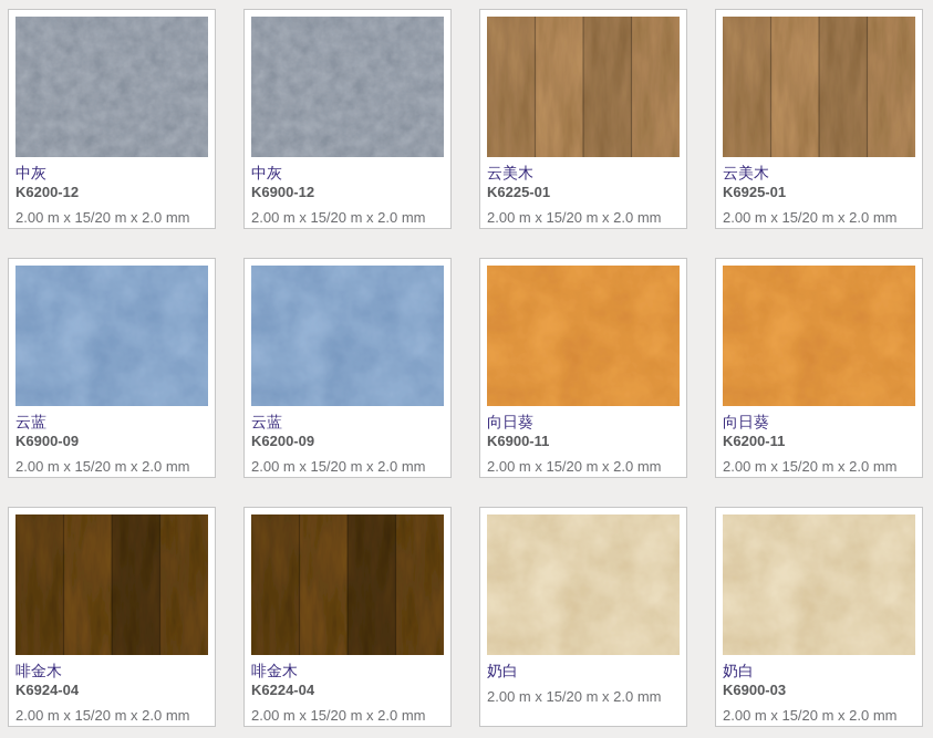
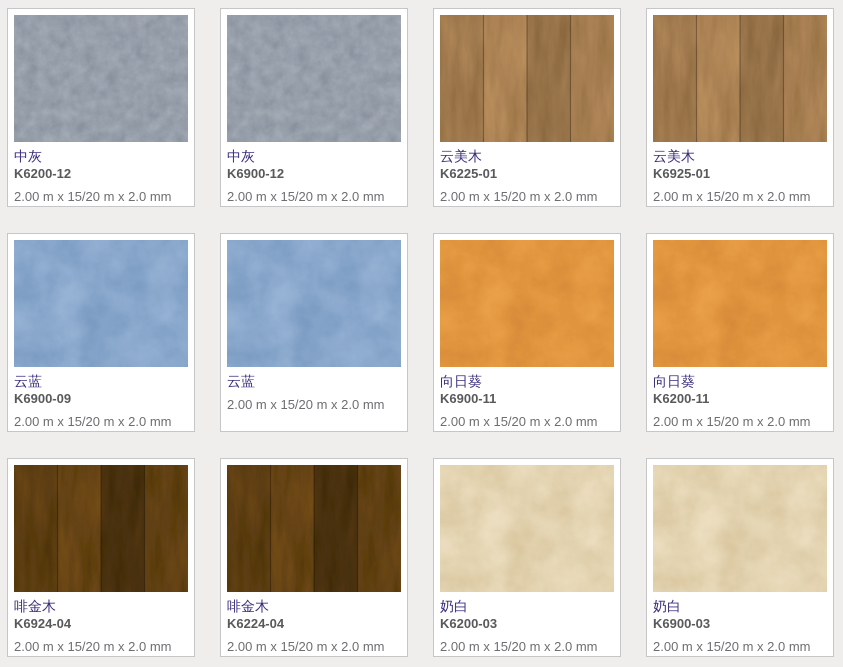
  中灰
  K6200-12
  2.00 m x 15/20 m x 2.0 mm
  中灰
  K6900-12
  2.00 m x 15/20 m x 2.0 mm
  云美木
  K6225-01
  2.00 m x 15/20 m x 2.0 mm
  云美木
  K6925-01
  2.00 m x 15/20 m x 2.0 mm
  云蓝
  K6900-09
  2.00 m x 15/20 m x 2.0 mm
  云蓝
- K6200-09
  2.00 m x 15/20 m x 2.0 mm
  向日葵
  K6900-11
  2.00 m x 15/20 m x 2.0 mm
  向日葵
  K6200-11
  2.00 m x 15/20 m x 2.0 mm
  啡金木
  K6924-04
  2.00 m x 15/20 m x 2.0 mm
  啡金木
  K6224-04
  2.00 m x 15/20 m x 2.0 mm
  奶白
+ K6200-03
  2.00 m x 15/20 m x 2.0 mm
  奶白
  K6900-03
  2.00 m x 15/20 m x 2.0 mm
